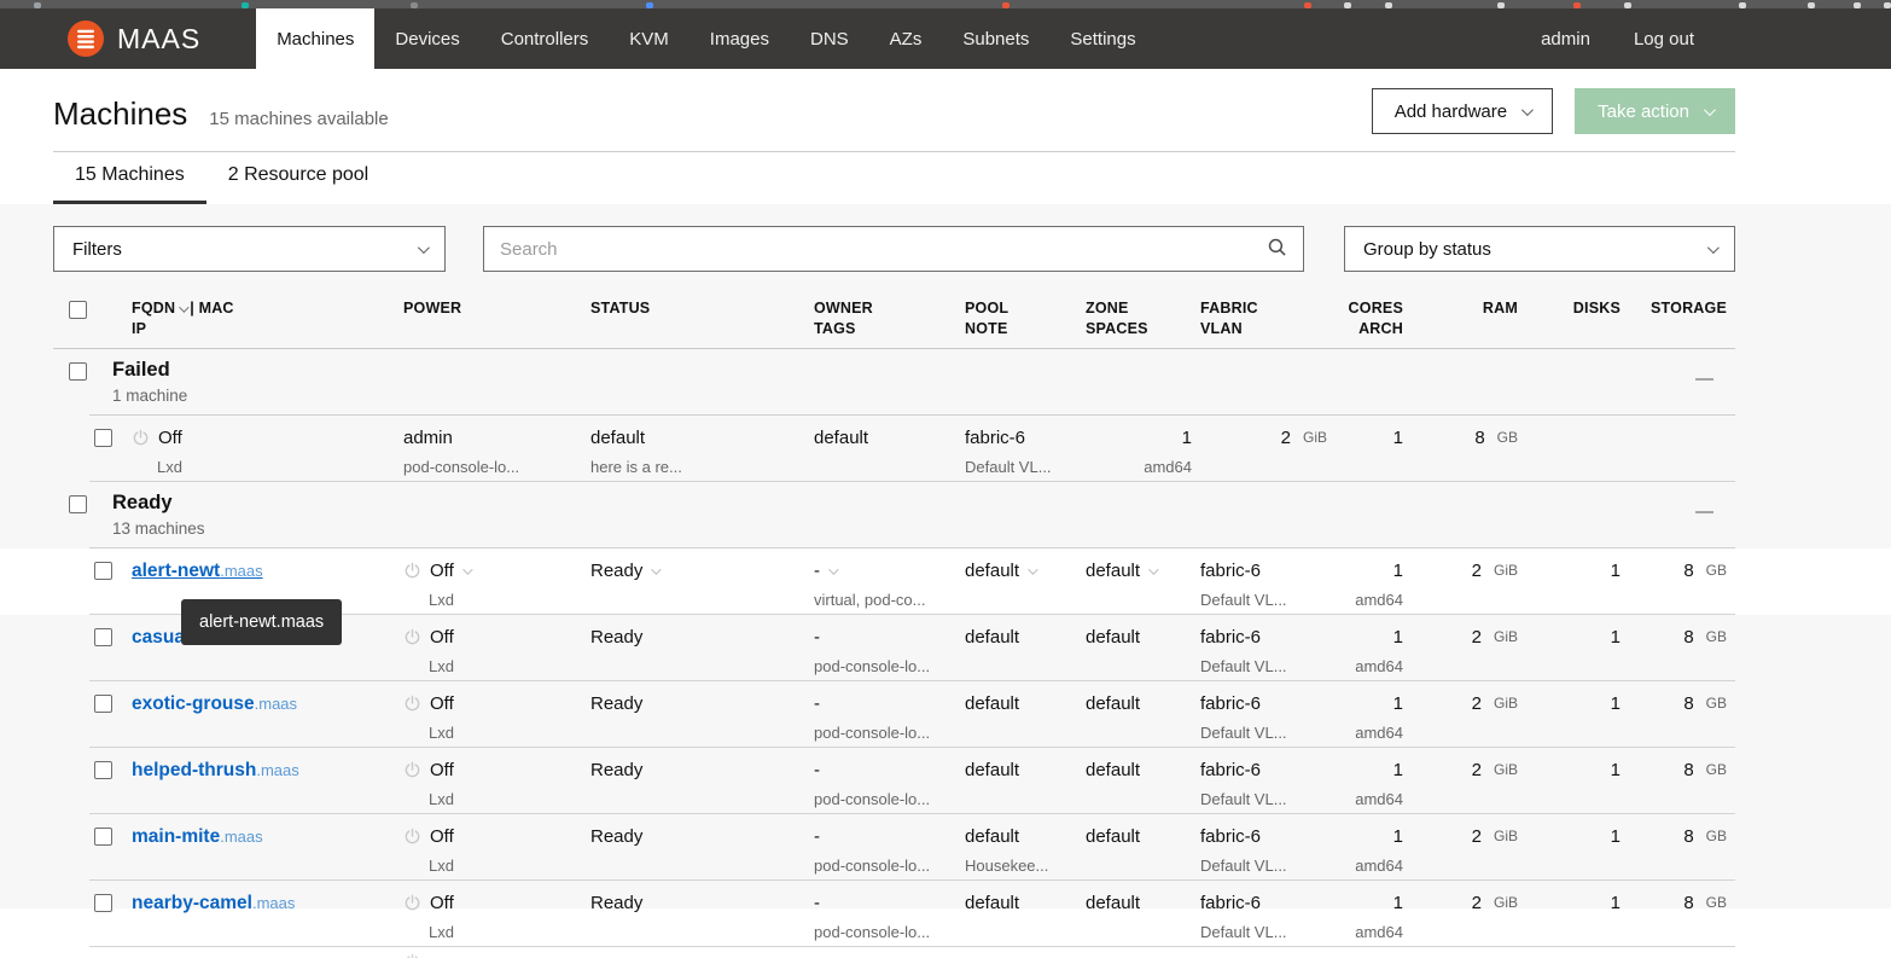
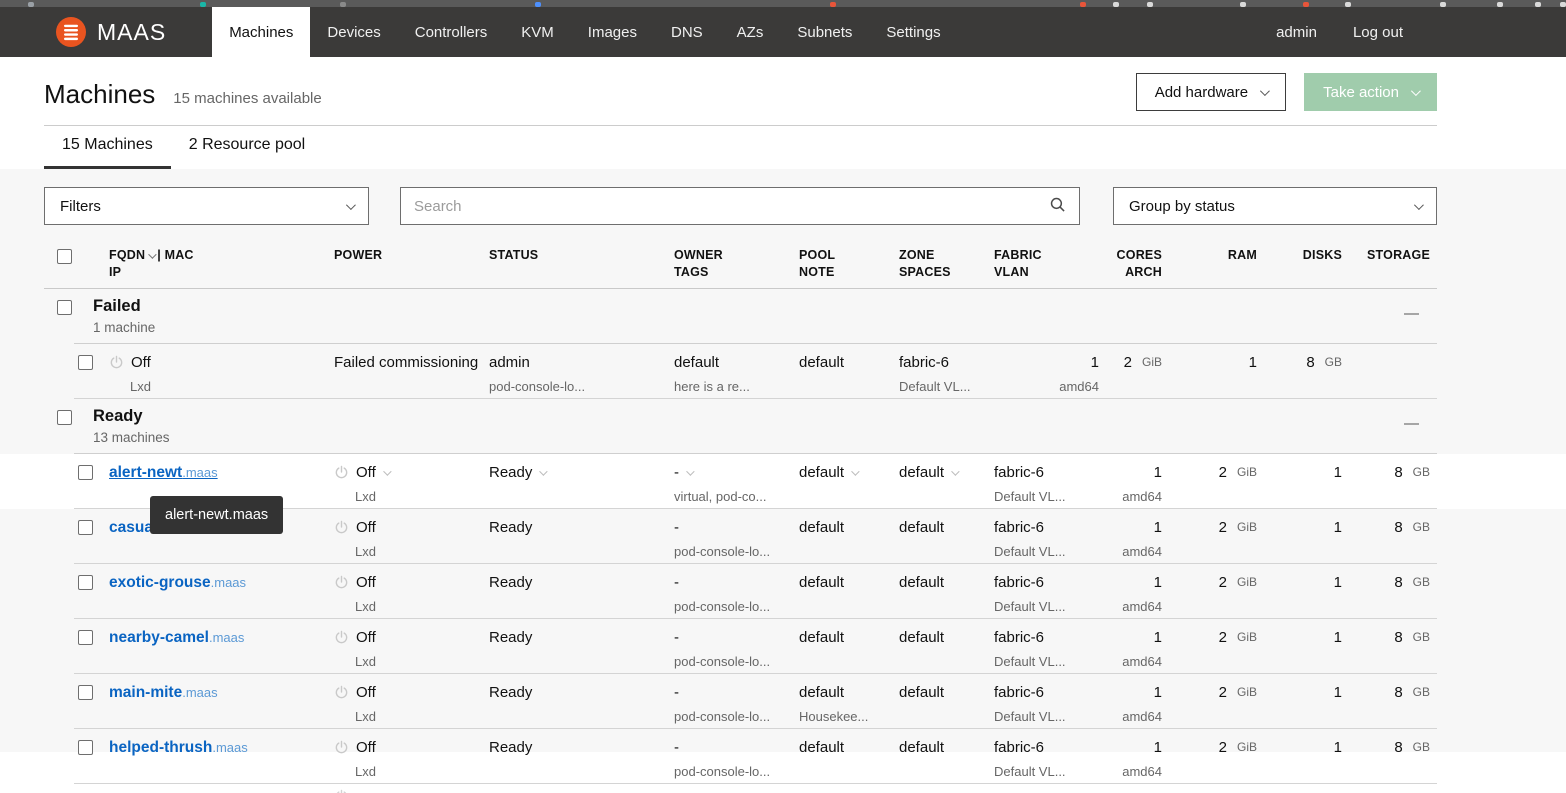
  MAAS
  Machines
  Devices
  Controllers
  KVM
  Images
  DNS
  AZs
  Subnets
  Settings
  admin
  Log out
  Machines
  15 machines available
  Add hardware
  Take action
  15 Machines
  2 Resource pool
  Filters
  Search
  Group by status
  FQDN | MAC
  IP
  POWER
  STATUS
  OWNER
  TAGS
  POOL
  NOTE
  ZONE
  SPACES
  FABRIC
  VLAN
  CORES
  ARCH
  RAM
  DISKS
  STORAGE
  Failed
  1 machine
  —
  Off
  Lxd
+ Failed commissioning
  admin
  pod-console-lo...
  default
  here is a re...
  default
  fabric-6
  Default VL...
  1
  amd64
  2
  GiB
  1
  8
  GB
  Ready
  13 machines
  —
  alert-newt.maas
  Off
  Lxd
  Ready
  -
  virtual, pod-co...
  default
  default
  fabric-6
  Default VL...
  1
  amd64
  2
  GiB
  1
  8
  GB
  Off
  Lxd
  Ready
  -
  pod-console-lo...
  default
  default
  fabric-6
  Default VL...
  1
  amd64
  2
  GiB
  1
  8
  GB
  exotic-grouse.maas
  Off
  Lxd
  Ready
  -
  pod-console-lo...
  default
  default
  fabric-6
  Default VL...
  1
  amd64
  2
  GiB
  1
  8
  GB
- helped-thrush.maas
+ nearby-camel.maas
  Off
  Lxd
  Ready
  -
  pod-console-lo...
  default
  default
  fabric-6
  Default VL...
  1
  amd64
  2
  GiB
  1
  8
  GB
  main-mite.maas
  Off
  Lxd
  Ready
  -
  pod-console-lo...
  default
  Housekee...
  default
  fabric-6
  Default VL...
  1
  amd64
  2
  GiB
  1
  8
  GB
- nearby-camel.maas
+ helped-thrush.maas
  Off
  Lxd
  Ready
  -
  pod-console-lo...
  default
  default
  fabric-6
  Default VL...
  1
  amd64
  2
  GiB
  1
  8
  GB
  alert-newt.maas
